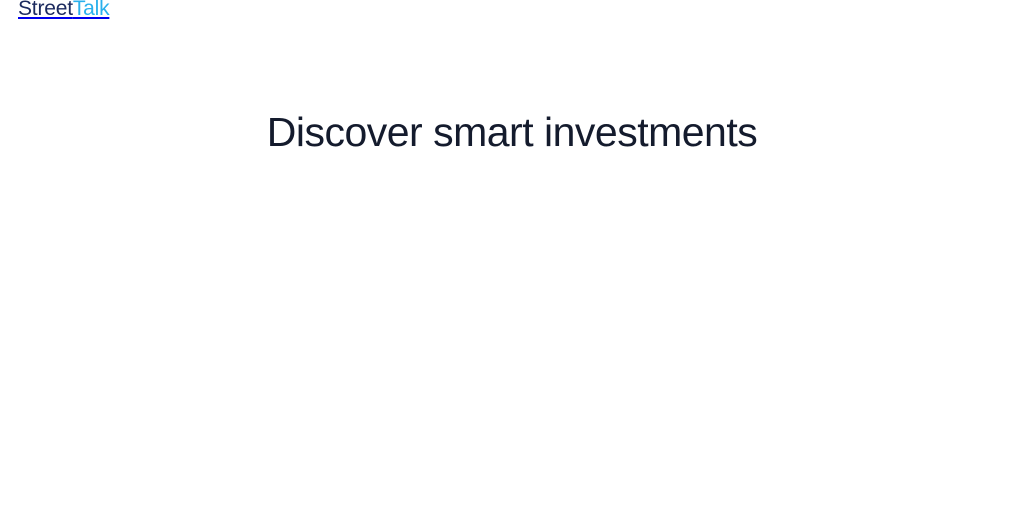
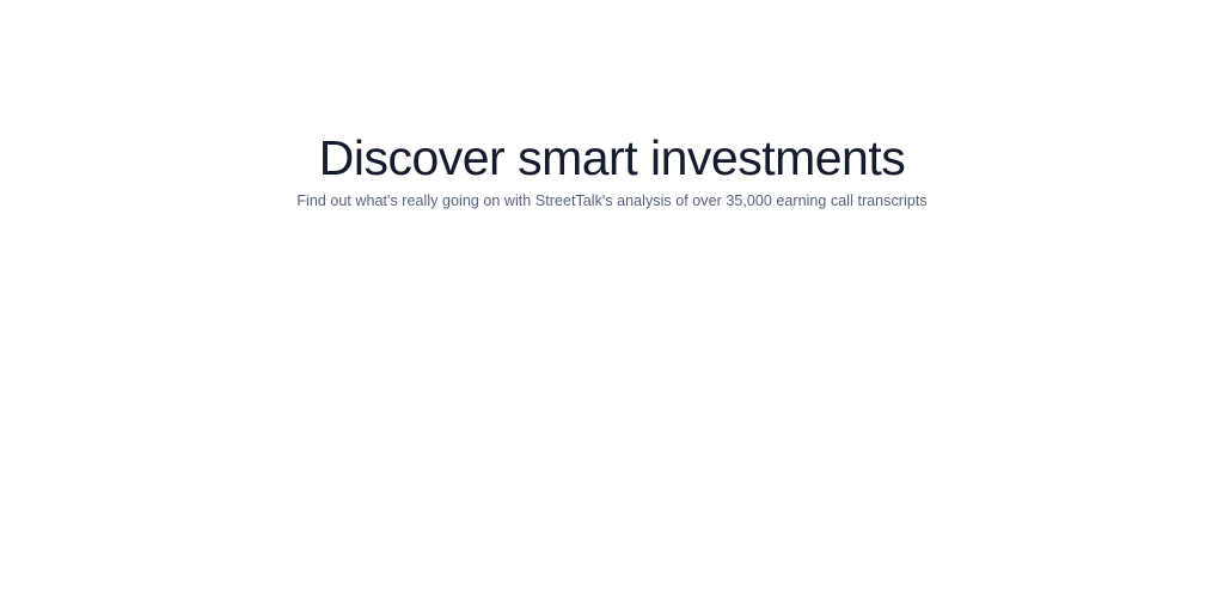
- StreetTalk
  Discover smart investments
+ Find out what's really going on with StreetTalk's analysis of over 35,000 earning call transcripts
